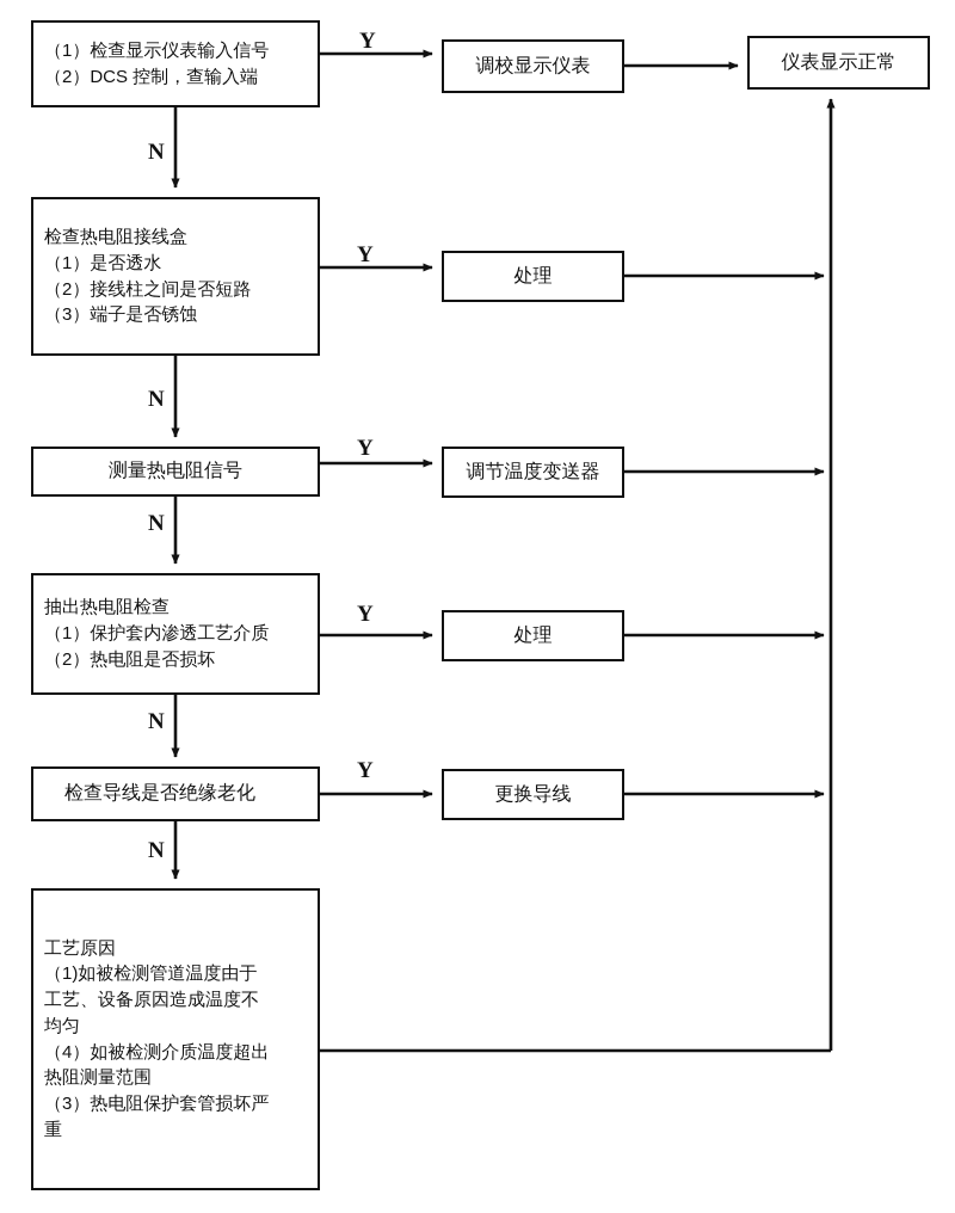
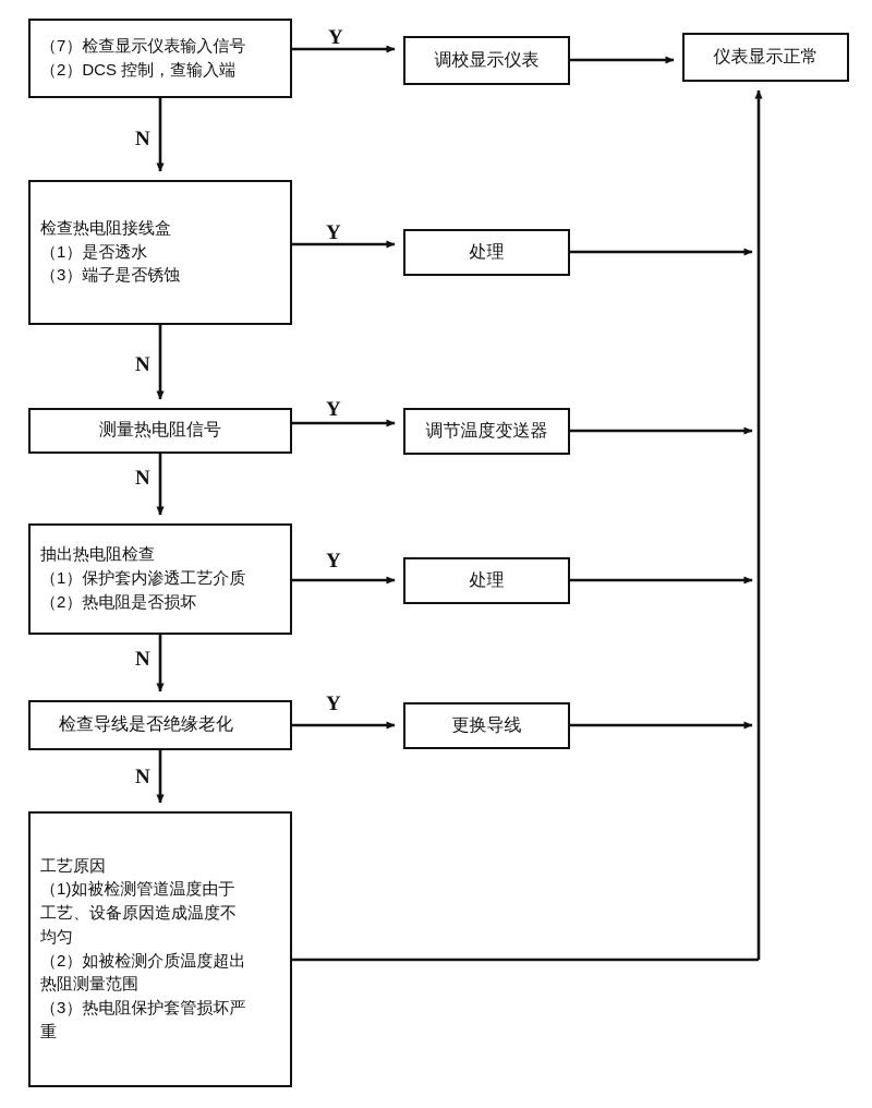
- （1）检查显示仪表输入信号
+ （7）检查显示仪表输入信号
  （2）DCS 控制，查输入端
  调校显示仪表
  仪表显示正常
  检查热电阻接线盒
  （1）是否透水
- （2）接线柱之间是否短路
  （3）端子是否锈蚀
  处理
  测量热电阻信号
  调节温度变送器
  抽出热电阻检查
  （1）保护套内渗透工艺介质
  （2）热电阻是否损坏
  处理
  检查导线是否绝缘老化
  更换导线
  工艺原因
  （1)如被检测管道温度由于
  工艺、设备原因造成温度不
  均匀
- （4）如被检测介质温度超出
+ （2）如被检测介质温度超出
  热阻测量范围
  （3）热电阻保护套管损坏严
  重
  Y
  N
  Y
  N
  Y
  N
  Y
  N
  Y
  N
